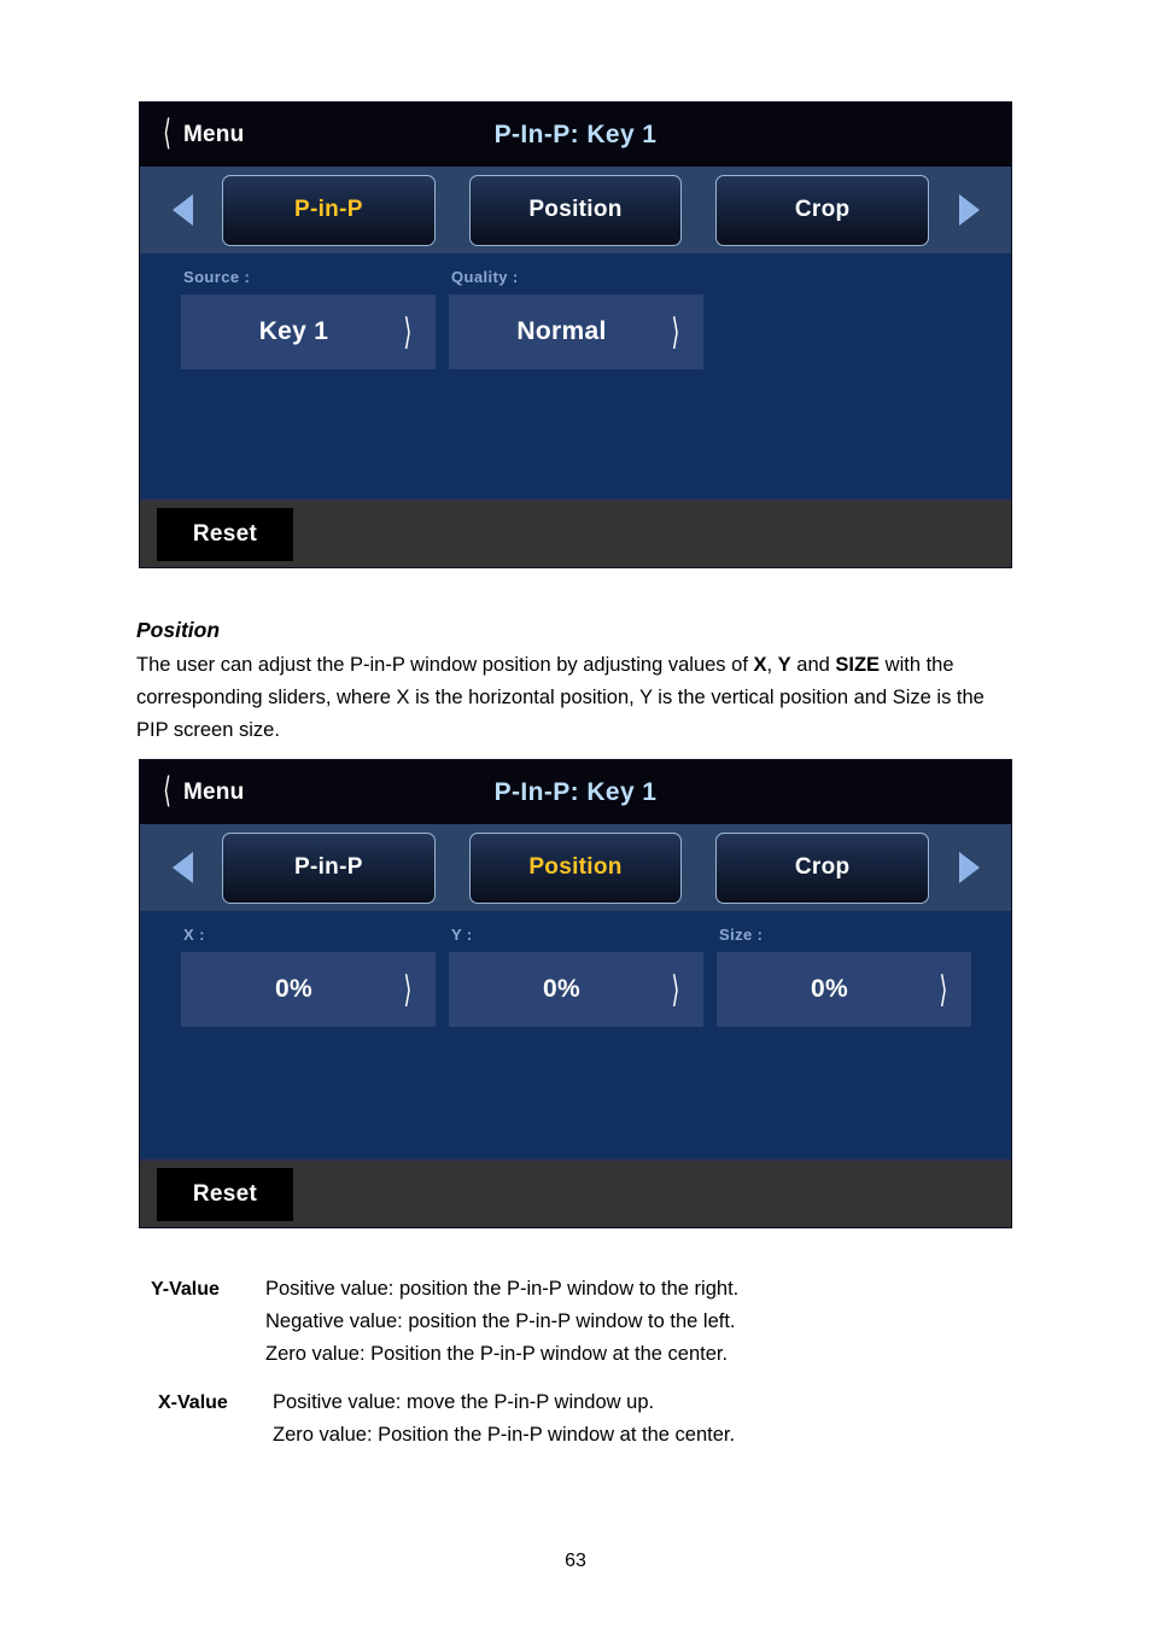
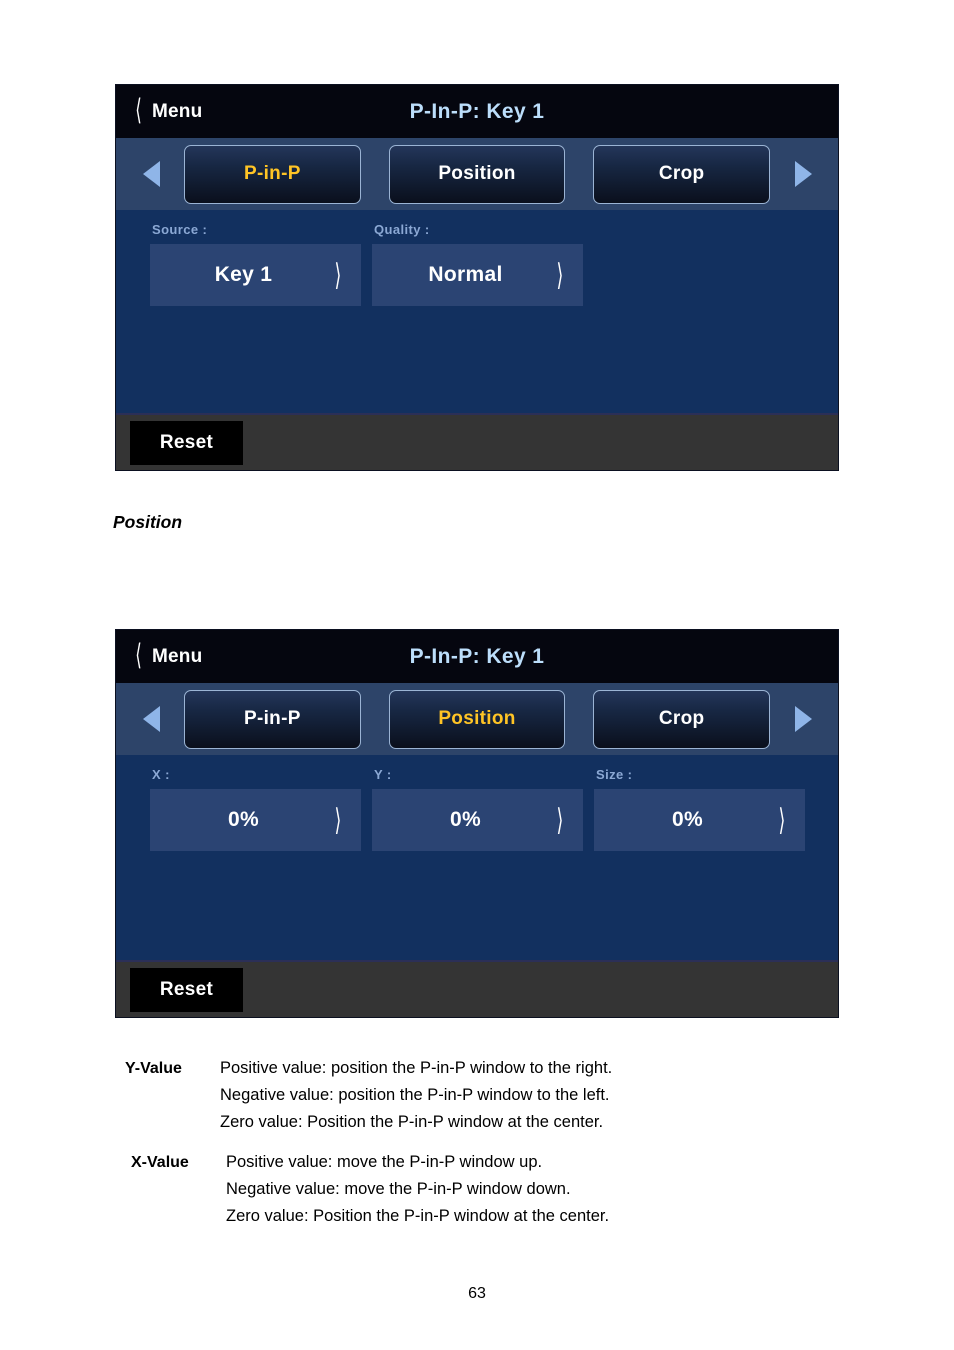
  ⟨
  Menu
  P-In-P: Key 1
  P-in-P
  Position
  Crop
  Source :
  Key 1
  ⟩
  Quality :
  Normal
  ⟩
  Reset
  Position
- The user can adjust the P-in-P window position by adjusting values of X, Y and SIZE with the corresponding sliders, where X is the horizontal position, Y is the vertical position and Size is the PIP screen size.
  ⟨
  Menu
  P-In-P: Key 1
  P-in-P
  Position
  Crop
  X :
  0%
  ⟩
  Y :
  0%
  ⟩
  Size :
  0%
  ⟩
  Reset
  Y-Value
  Positive value: position the P-in-P window to the right.
  Negative value: position the P-in-P window to the left.
  Zero value: Position the P-in-P window at the center.
  X-Value
  Positive value: move the P-in-P window up.
+ Negative value: move the P-in-P window down.
  Zero value: Position the P-in-P window at the center.
  63
